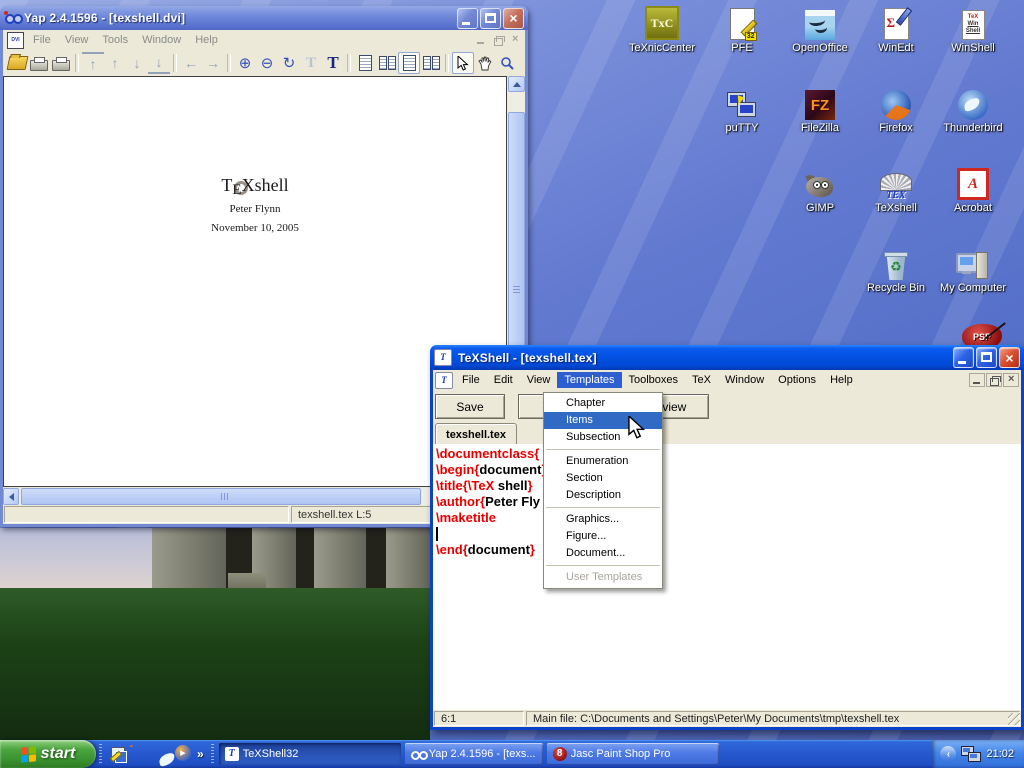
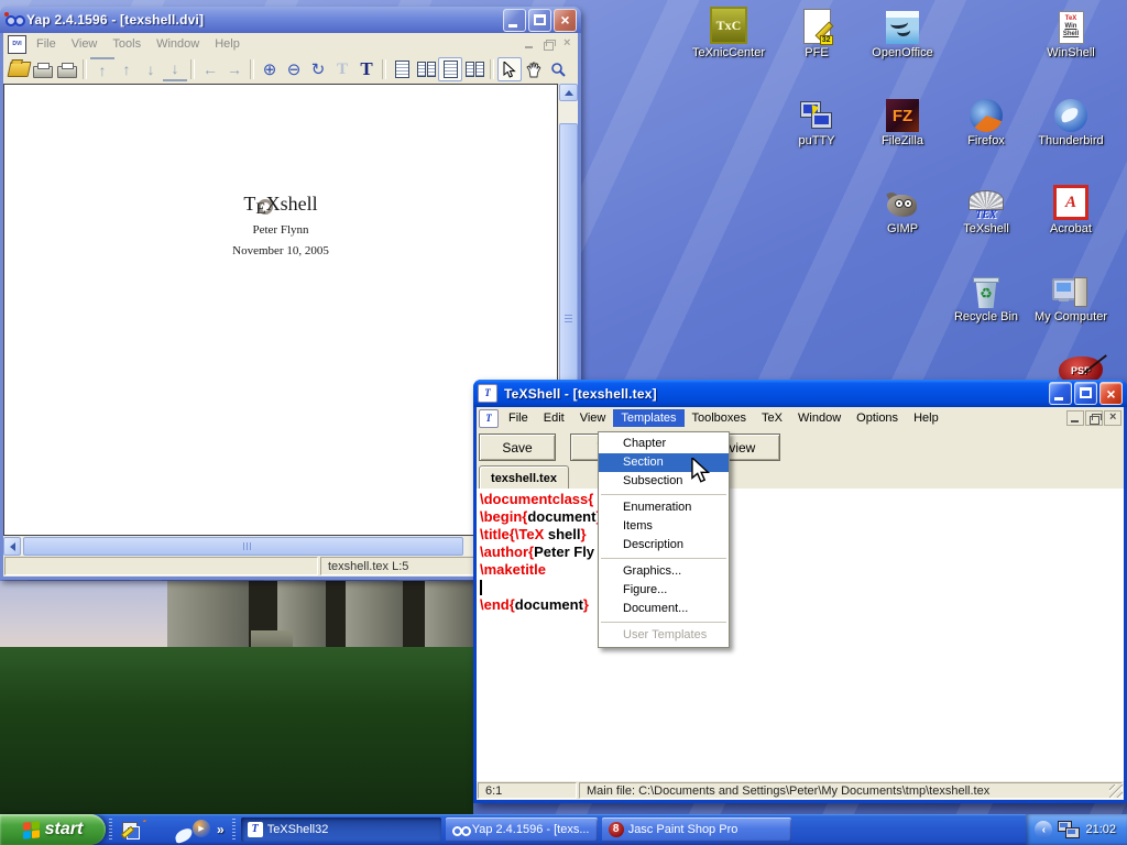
  TxC
  TeXnicCenter
  PFE
  OpenOffice
- Σ
- WinEdt
  WinShell
  puTTY
  FZ
  FileZilla
  Firefox
  Thunderbird
  GIMP
  TEX
  TeXshell
  A
  Acrobat
  ♻
  Recycle Bin
  My Computer
  Yap 2.4.1596 - [texshell.dvi]
  ×
  File
  View
  Tools
  Window
  Help
  ↑
  ↑
  ↓
  ↓
  ←
  →
  ⊕
  ⊖
  ↻
  T
  T
  TEXshell
  Peter Flynn
  November 10, 2005
  texshell.tex L:5
  T
  TeXShell - [texshell.tex]
  ×
  T
  File
  Edit
  View
  Templates
  Toolboxes
  TeX
  Window
  Options
  Help
  Save
  texshell.tex
  \documentclass{
  \begin{document
  \title{\TeX shell}
  \author{Peter Fly
  \maketitle
  \end{document}
  6:1
  Main file: C:\Documents and Settings\Peter\My Documents\tmp\texshell.tex
  Chapter
- Items
+ Section
  Subsection
  Enumeration
- Section
+ Items
  Description
  Graphics...
  Figure...
  Document...
  User Templates
  start
  »
  T
  TeXShell32
  Yap 2.4.1596 - [texs...
  8
  Jasc Paint Shop Pro
  ‹
  21:02
